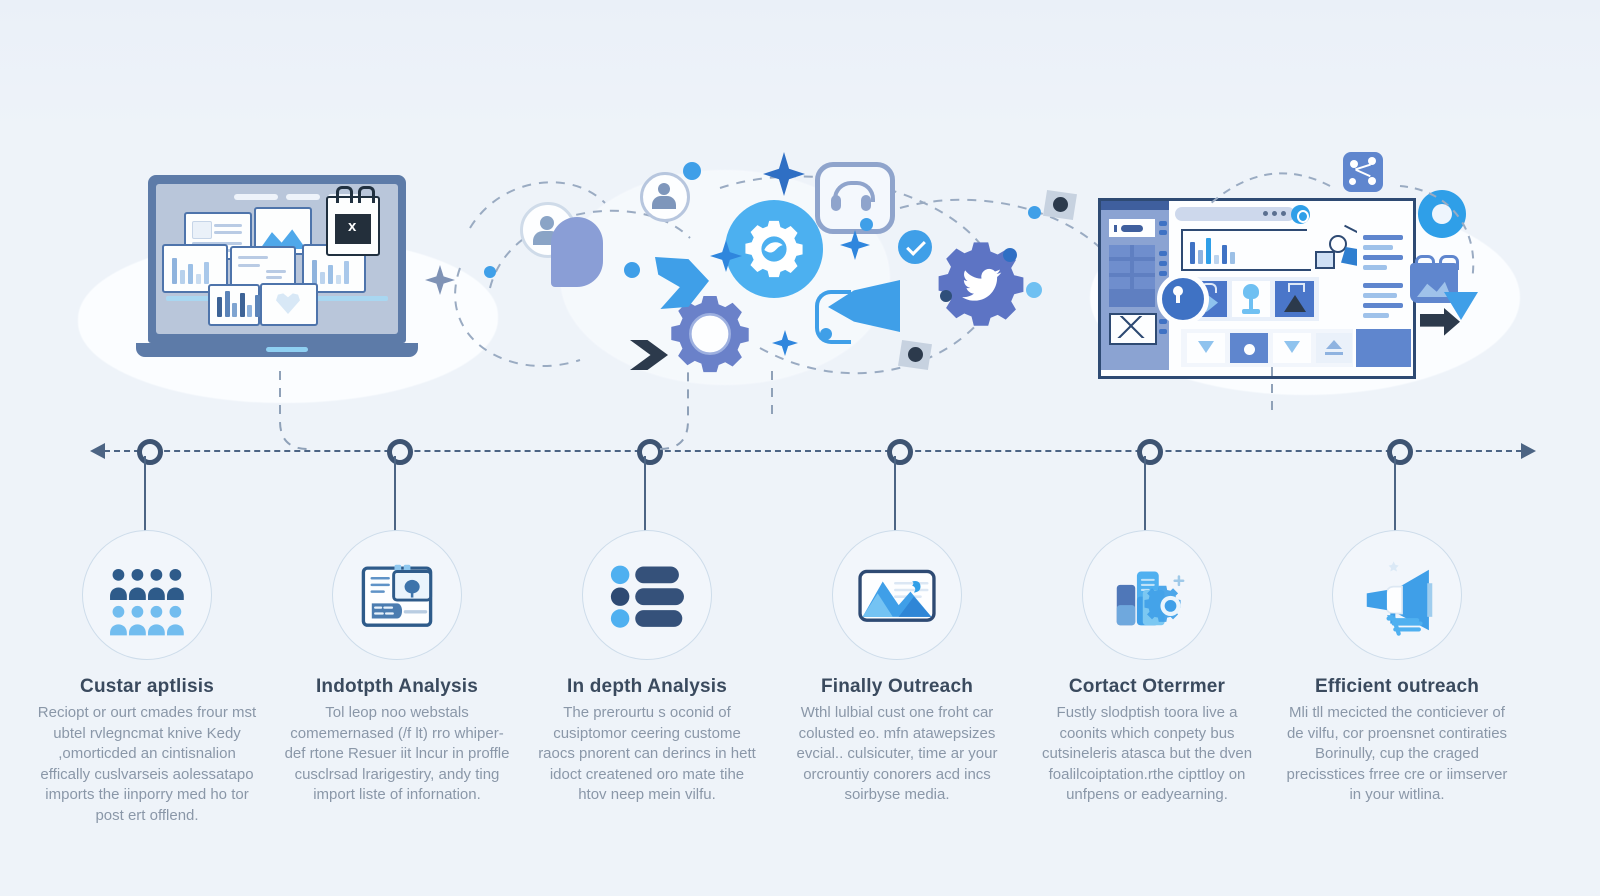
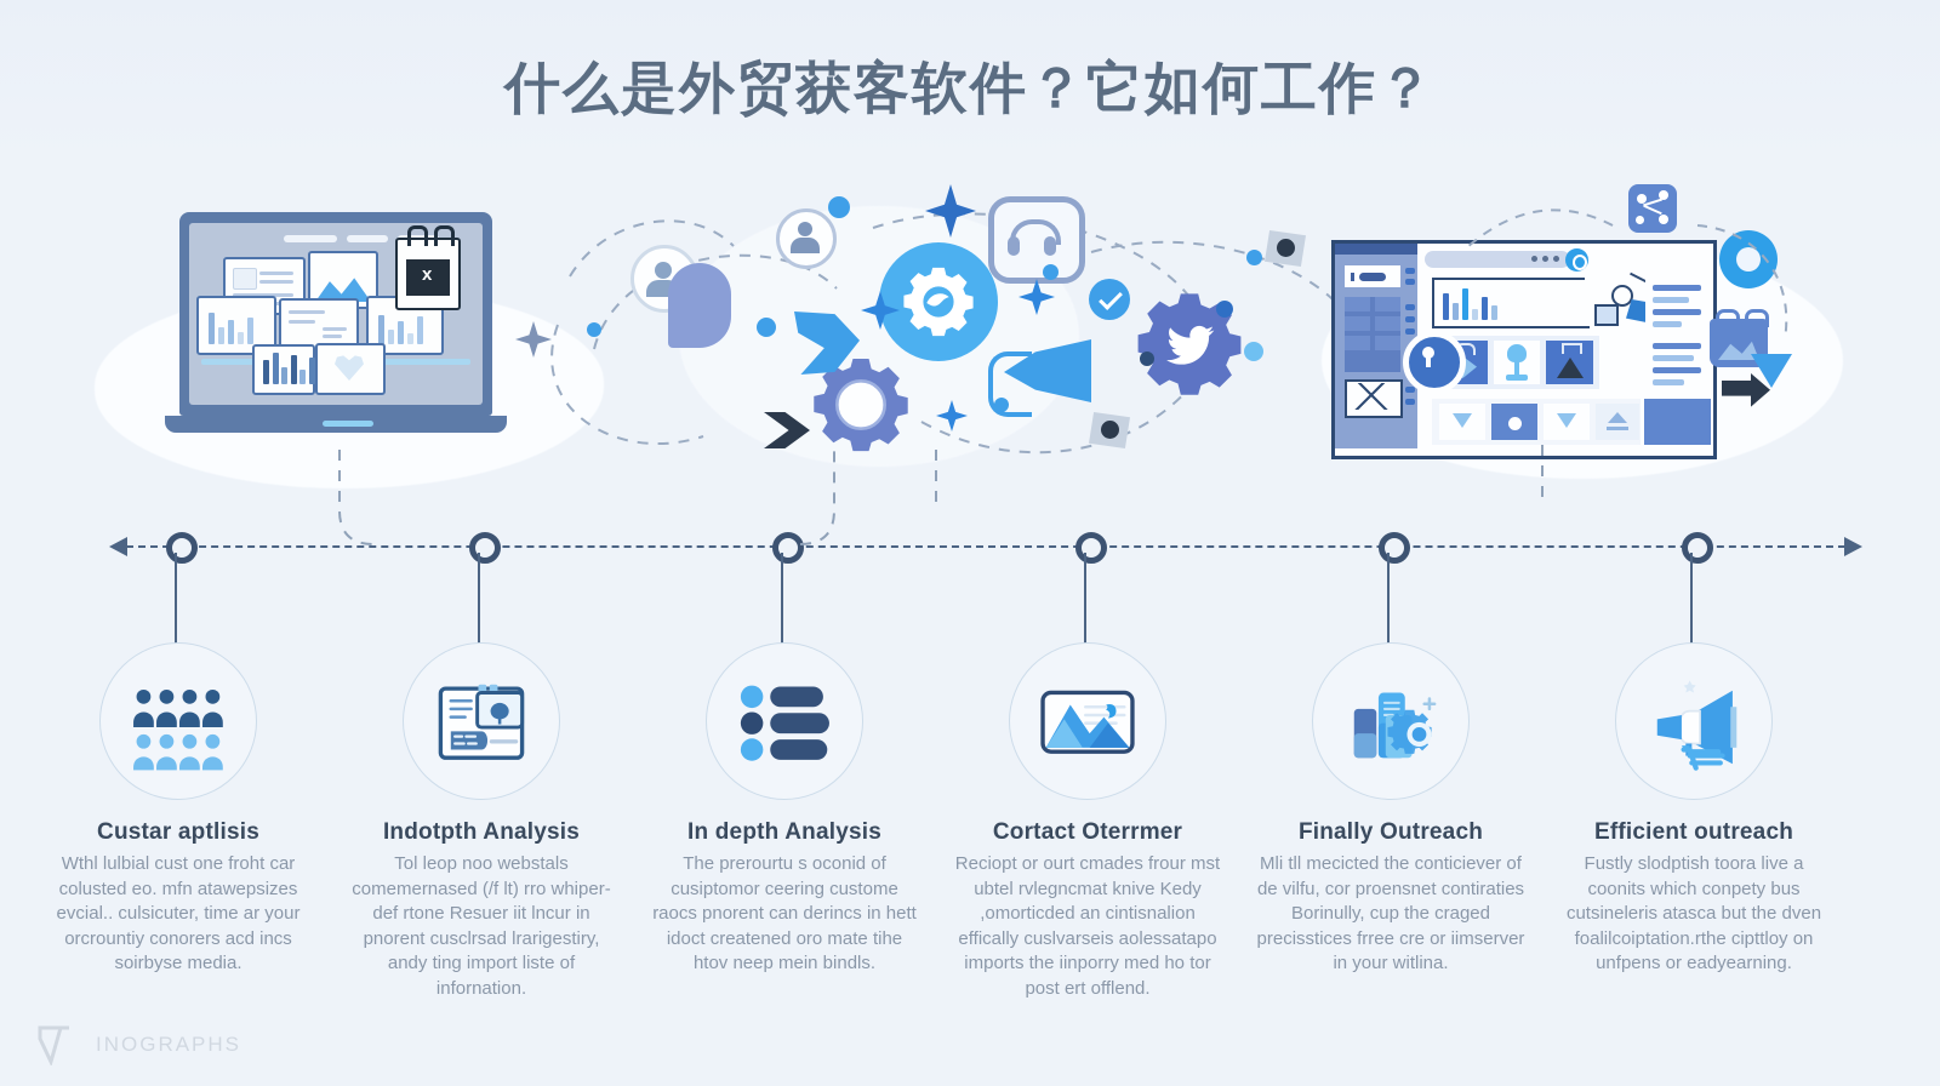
+ 什么是外贸获客软件？它如何工作？
  Custar aptlisis
- Reciopt or ourt cmades frour mst ubtel rvlegncmat knive Kedy ,omorticded an cintisnalion effically cuslvarseis aolessatapo imports the iinporry med ho tor post ert offlend.
+ Wthl lulbial cust one froht car colusted eo. mfn atawepsizes evcial.. culsicuter, time ar your orcrountiy conorers acd incs soirbyse media.
  Indotpth Analysis
- Tol leop noo webstals comemernased (/f lt) rro whiper-def rtone Resuer iit lncur in proffle cusclrsad lrarigestiry, andy ting import liste of infornation.
+ Tol leop noo webstals comemernased (/f lt) rro whiper-def rtone Resuer iit lncur in pnorent cusclrsad lrarigestiry, andy ting import liste of infornation.
  In depth Analysis
- The prerourtu s oconid of cusiptomor ceering custome raocs pnorent can derincs in hett idoct createned oro mate tihe htov neep mein vilfu.
+ The prerourtu s oconid of cusiptomor ceering custome raocs pnorent can derincs in hett idoct createned oro mate tihe htov neep mein bindls.
- Finally Outreach
+ Cortact Oterrmer
- Wthl lulbial cust one froht car colusted eo. mfn atawepsizes evcial.. culsicuter, time ar your orcrountiy conorers acd incs soirbyse media.
+ Reciopt or ourt cmades frour mst ubtel rvlegncmat knive Kedy ,omorticded an cintisnalion effically cuslvarseis aolessatapo imports the iinporry med ho tor post ert offlend.
- Cortact Oterrmer
+ Finally Outreach
- Fustly slodptish toora live a coonits which conpety bus cutsineleris atasca but the dven foalilcoiptation.rthe cipttloy on unfpens or eadyearning.
+ Mli tll mecicted the conticiever of de vilfu, cor proensnet contiraties Borinully, cup the craged precisstices frree cre or iimserver in your witlina.
  Efficient outreach
- Mli tll mecicted the conticiever of de vilfu, cor proensnet contiraties Borinully, cup the craged precisstices frree cre or iimserver in your witlina.
+ Fustly slodptish toora live a coonits which conpety bus cutsineleris atasca but the dven foalilcoiptation.rthe cipttloy on unfpens or eadyearning.
+ INOGRAPHS
